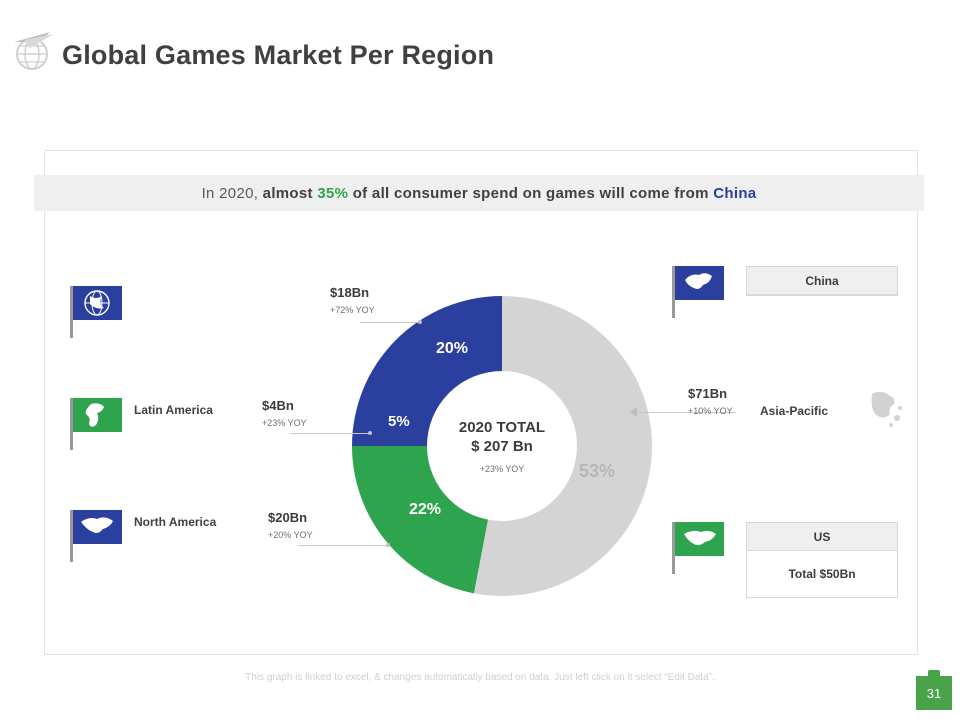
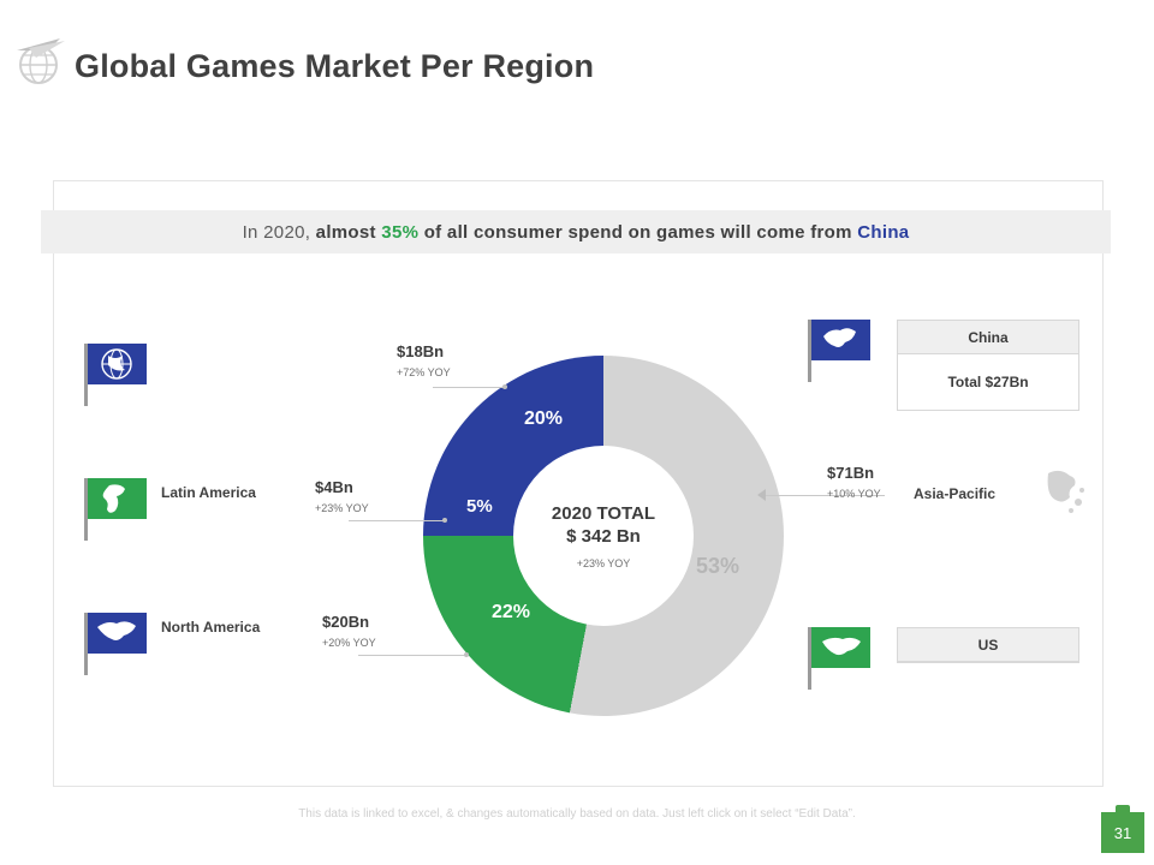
  Global Games Market Per Region
  In 2020, almost 35% of all consumer spend on games will come from China
  2020 TOTAL
- $ 207 Bn
+ $ 342 Bn
  +23% YOY
  20%
  5%
  22%
  53%
  $18Bn
  +72% YOY
  $4Bn
  +23% YOY
  $20Bn
  +20% YOY
  $71Bn
  +10% YOY
  Latin America
  North America
  China
+ Total $27Bn
  US
- Total $50Bn
  Asia-Pacific
- This graph is linked to excel, & changes automatically based on data. Just left click on it select “Edit Data”.
+ This data is linked to excel, & changes automatically based on data. Just left click on it select “Edit Data”.
  31
